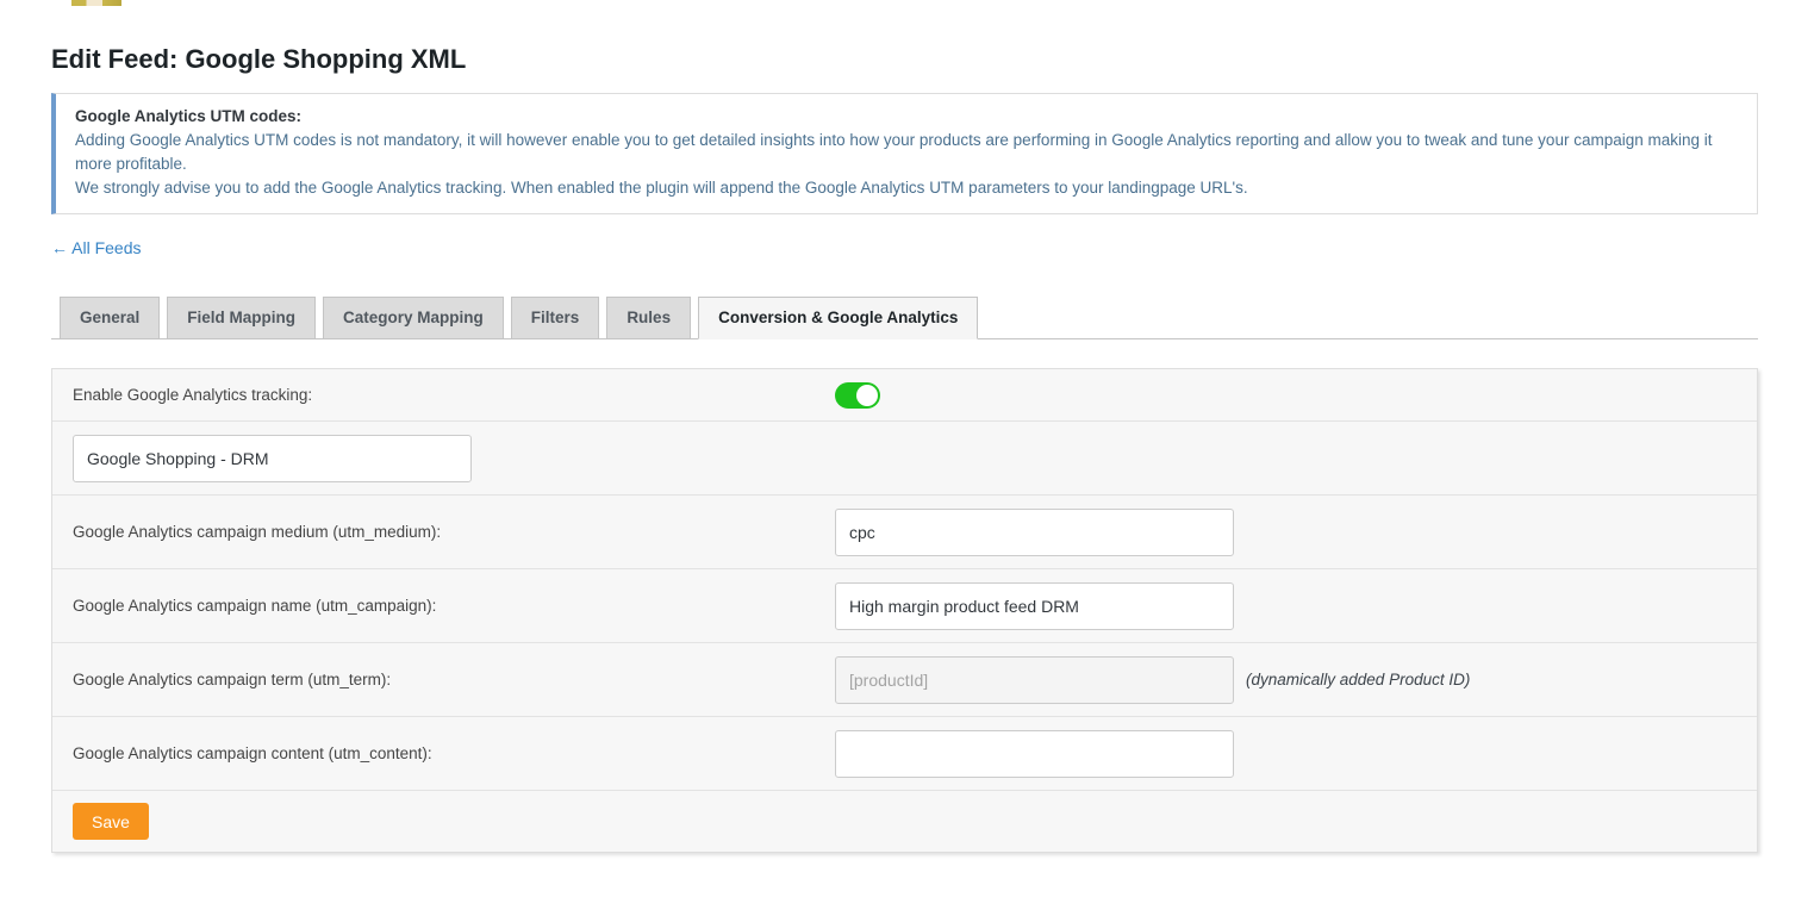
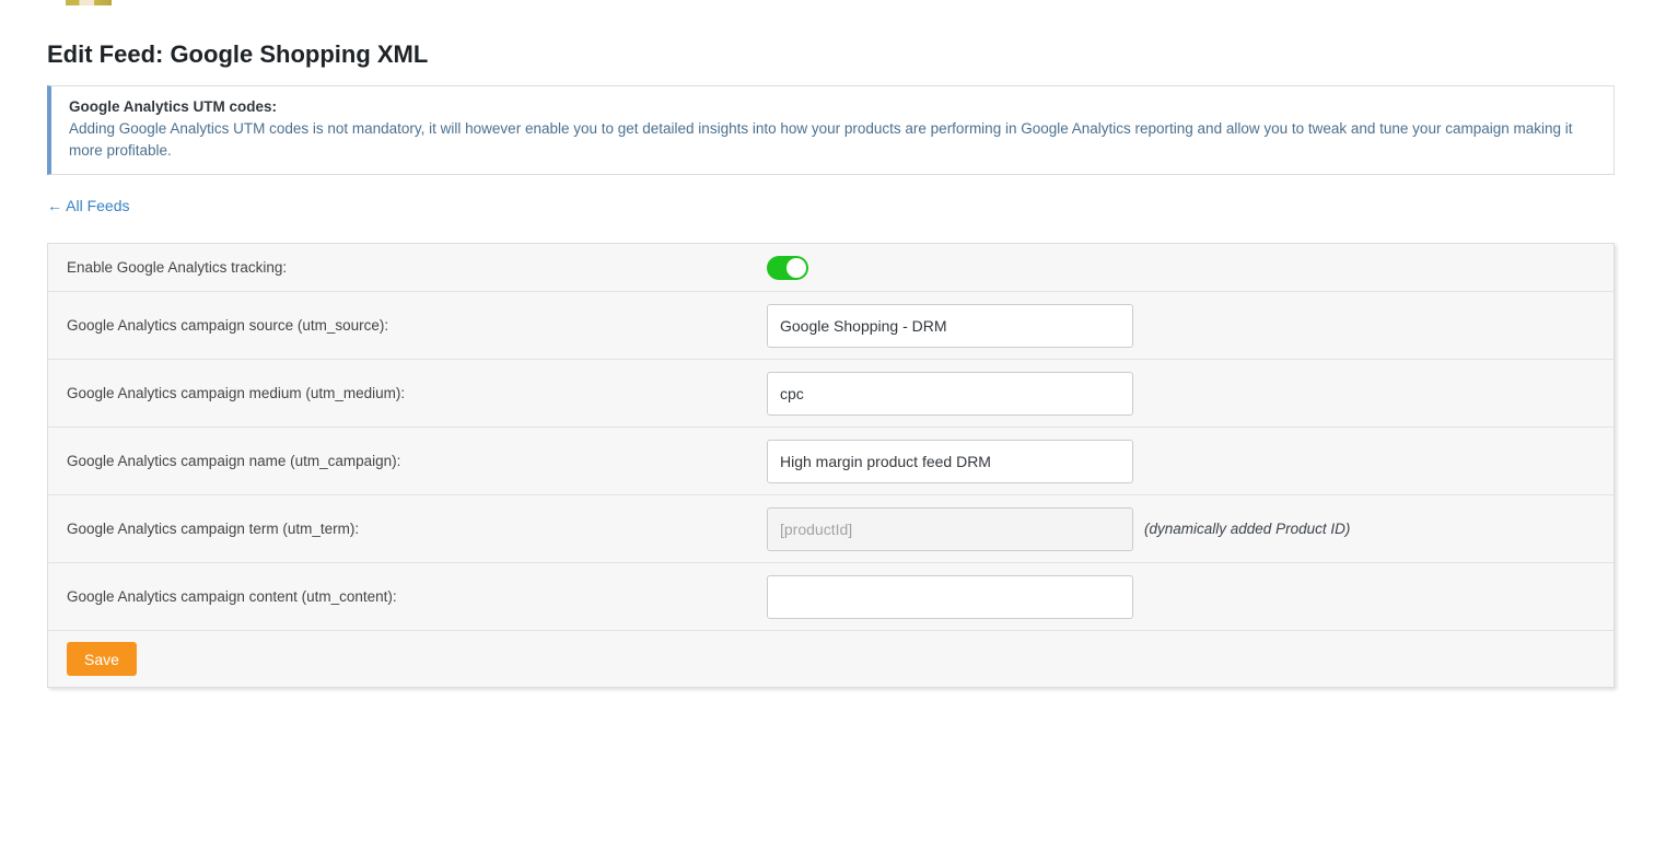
  Edit Feed: Google Shopping XML
  Google Analytics UTM codes:
  Adding Google Analytics UTM codes is not mandatory, it will however enable you to get detailed insights into how your products are performing in Google Analytics reporting and allow you to tweak and tune your campaign making it more profitable.
- We strongly advise you to add the Google Analytics tracking. When enabled the plugin will append the Google Analytics UTM parameters to your landingpage URL's.
  ← All Feeds
- General
- Field Mapping
- Category Mapping
- Filters
- Rules
- Conversion & Google Analytics
  Enable Google Analytics tracking:
+ Google Analytics campaign source (utm_source):
  Google Shopping - DRM
  Google Analytics campaign medium (utm_medium):
  cpc
  Google Analytics campaign name (utm_campaign):
  High margin product feed DRM
  Google Analytics campaign term (utm_term):
  [productId]
  (dynamically added Product ID)
  Google Analytics campaign content (utm_content):
  Save
